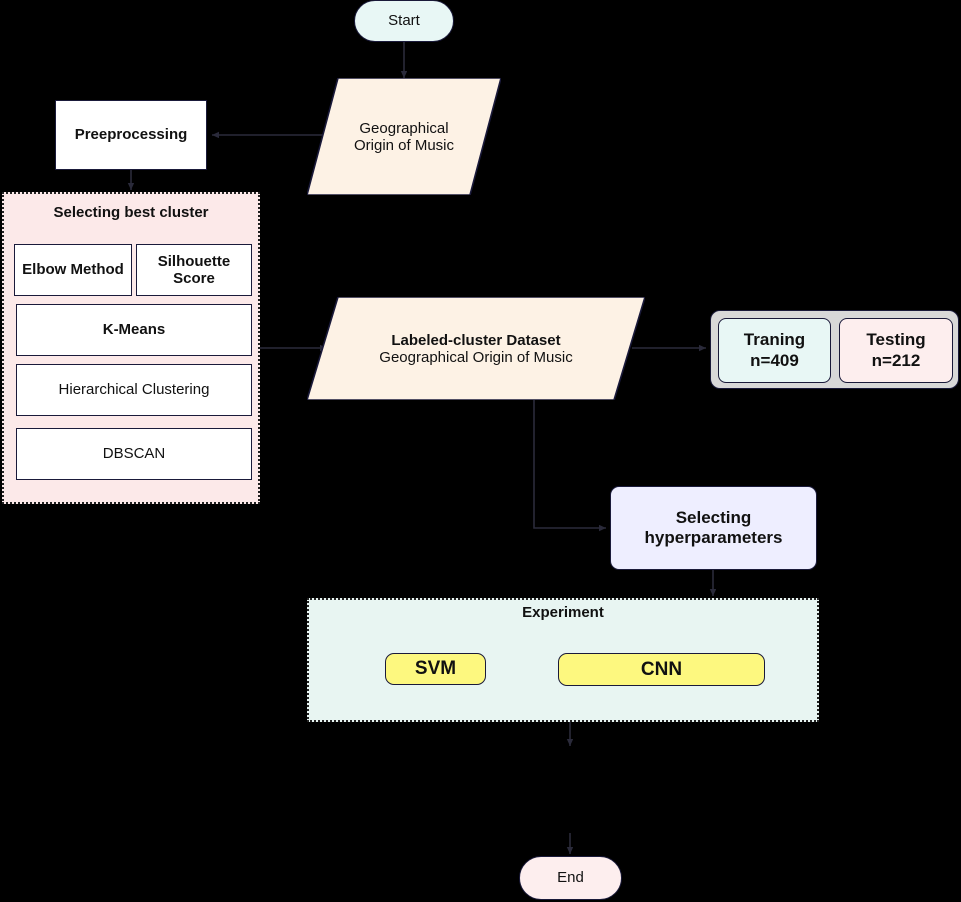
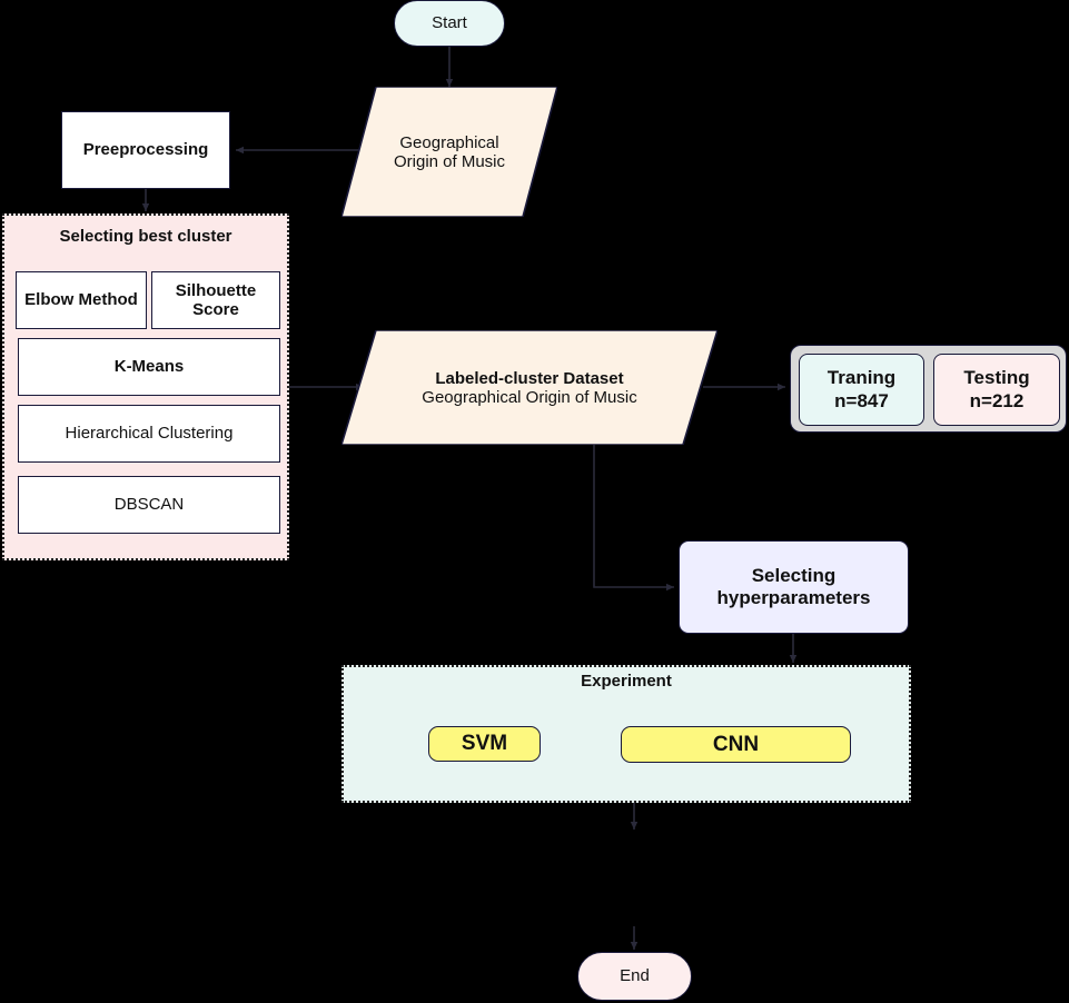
  Start
  Geographical
  Origin of Music
  Preeprocessing
  Selecting best cluster
  Elbow Method
  Silhouette
  Score
  K-Means
  Hierarchical Clustering
  DBSCAN
  Labeled-cluster Dataset
  Geographical Origin of Music
  Traning
- n=409
+ n=847
  Testing
  n=212
  Selecting
  hyperparameters
  Experiment
  SVM
  CNN
  End
